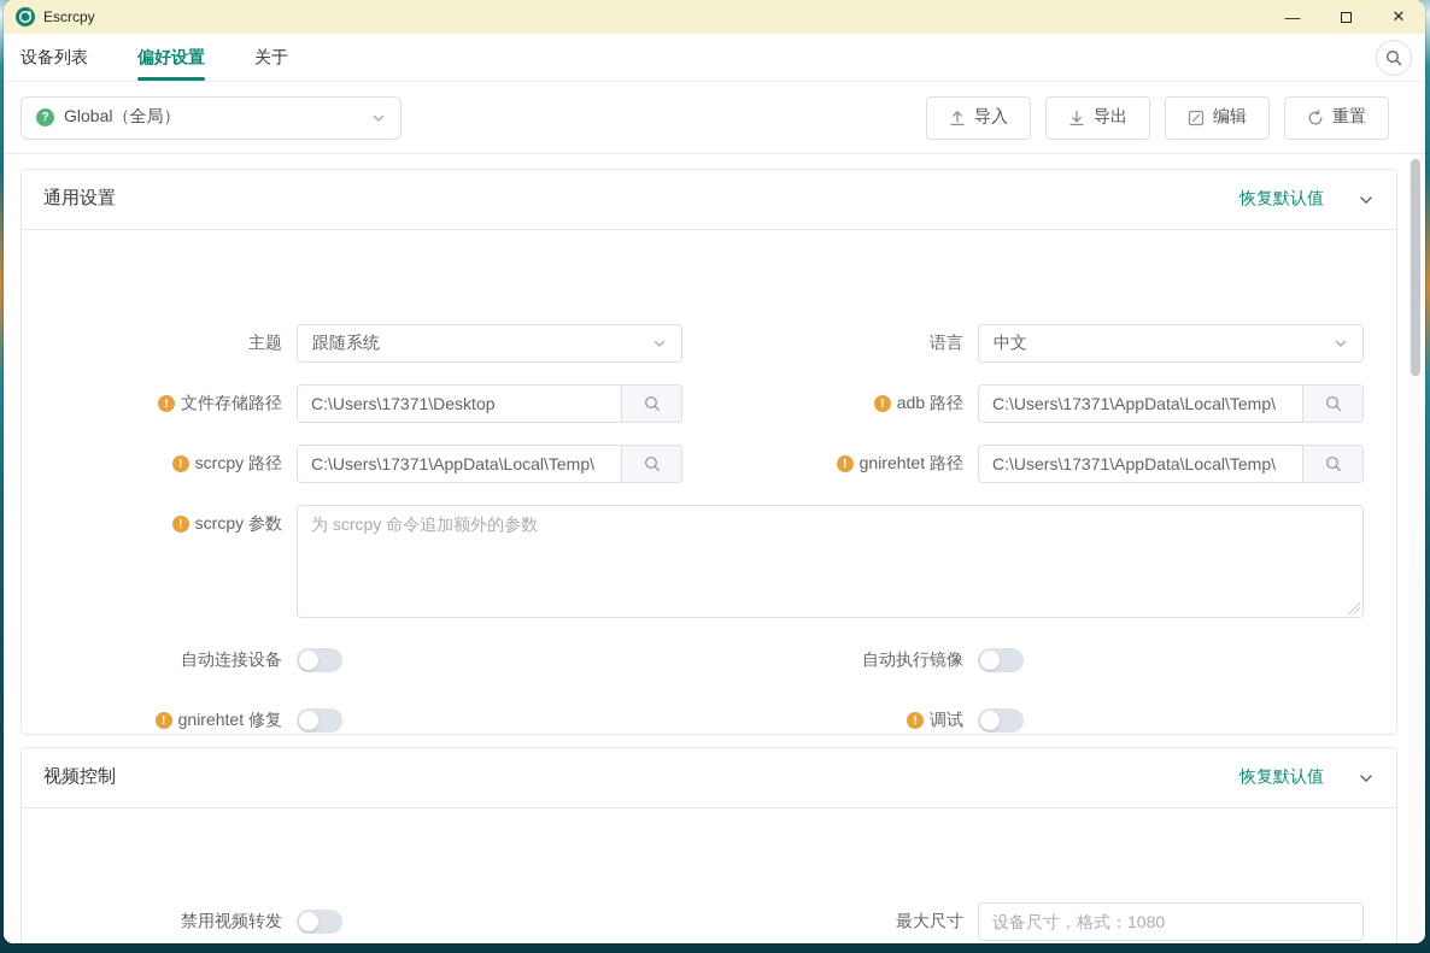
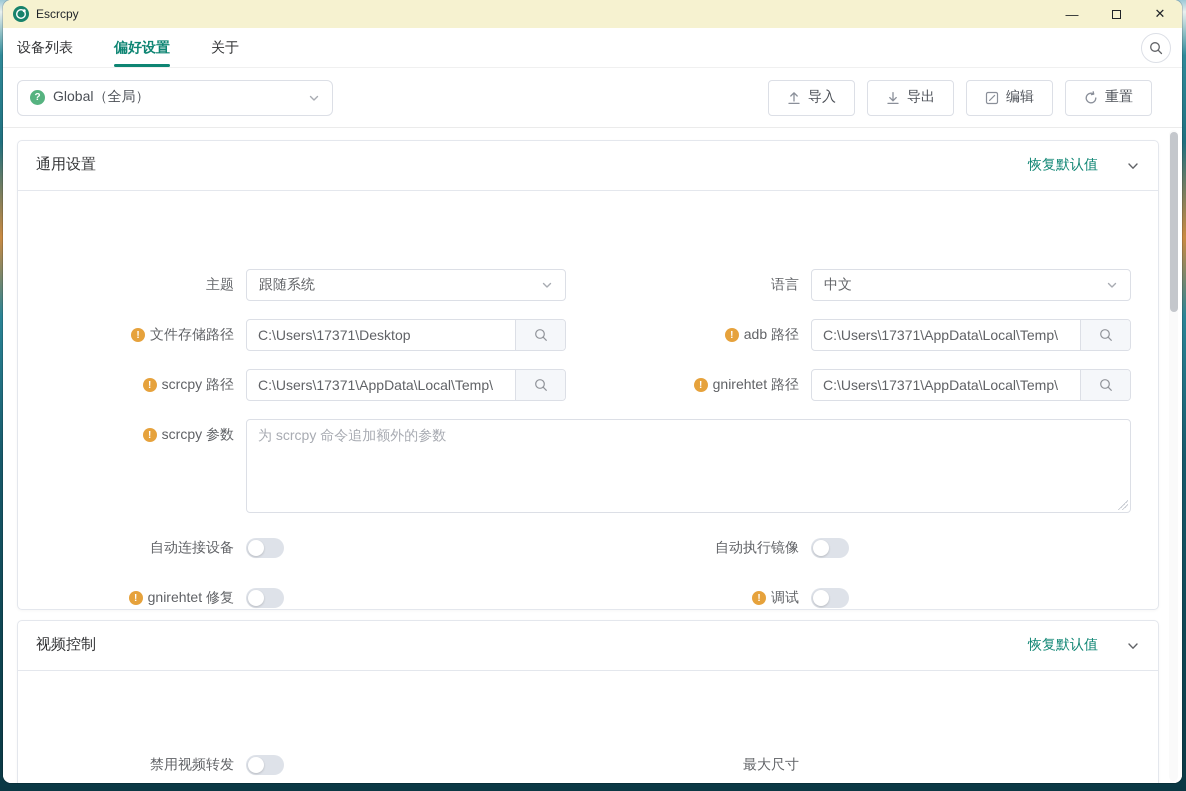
  Escrcpy
  —
  ✕
  设备列表
  偏好设置
  关于
  ?
  Global（全局）
  导入
  导出
  编辑
  重置
  通用设置
  恢复默认值
  主题
  跟随系统
  语言
  中文
  !
  文件存储路径
  C:\Users\17371\Desktop
  !
  adb 路径
  C:\Users\17371\AppData\Local\Temp\
  !
  scrcpy 路径
  C:\Users\17371\AppData\Local\Temp\
  !
  gnirehtet 路径
  C:\Users\17371\AppData\Local\Temp\
  !
  scrcpy 参数
  为 scrcpy 命令追加额外的参数
  自动连接设备
  自动执行镜像
  !
  gnirehtet 修复
  !
  调试
  视频控制
  恢复默认值
  禁用视频转发
  最大尺寸
- 设备尺寸，格式：1080
